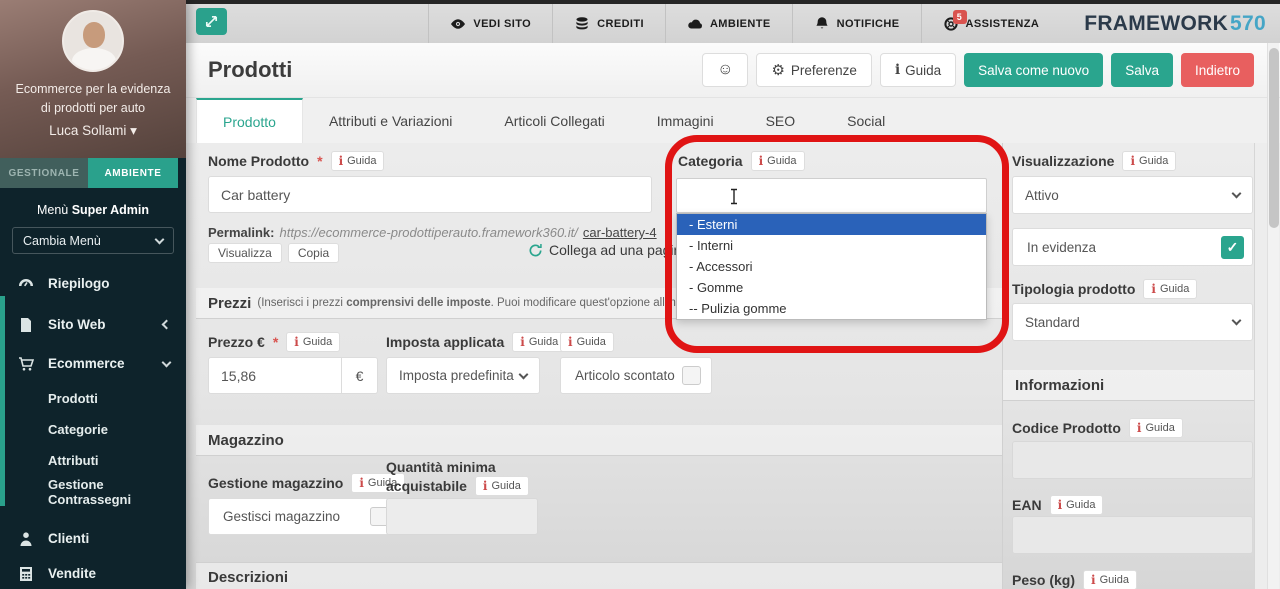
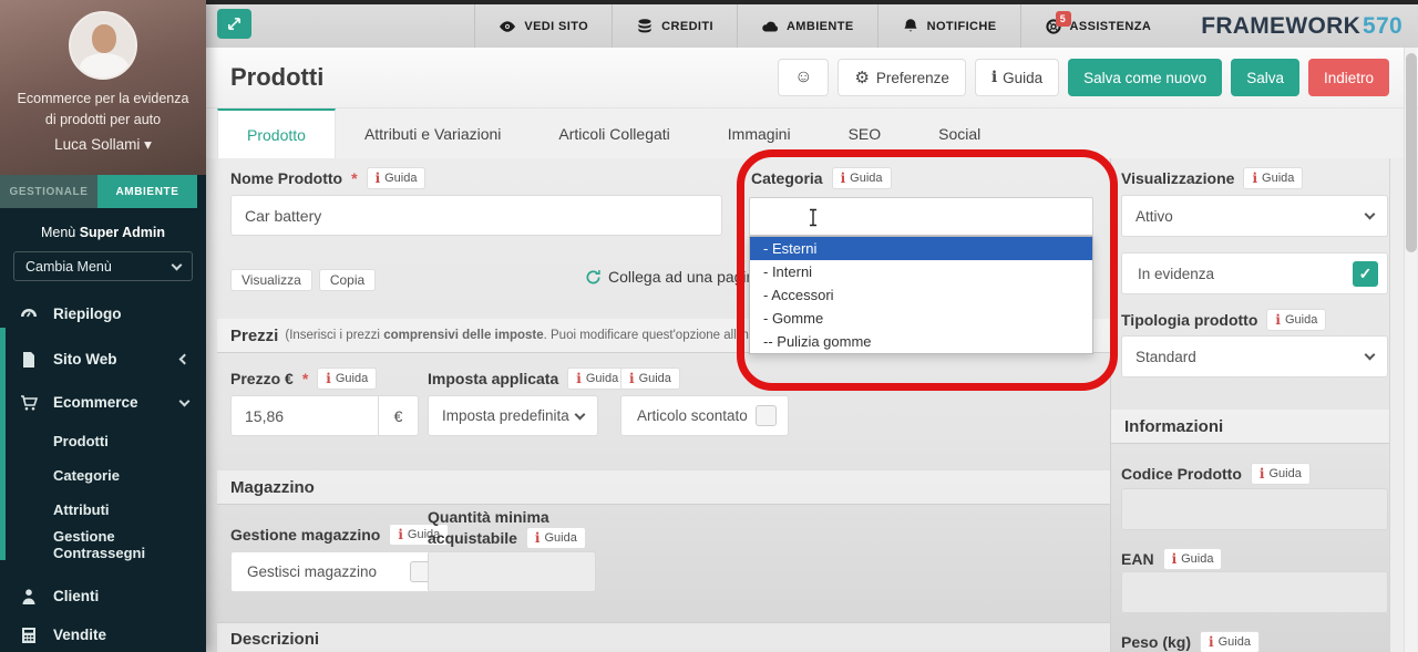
  Ecommerce per la evidenza di prodotti per auto
  Luca Sollami ▾
  GESTIONALE
  AMBIENTE
  Menù Super Admin
  Cambia Menù
  Riepilogo
  Sito Web
  Ecommerce
  Prodotti
  Categorie
  Attributi
  Gestione Contrassegni
  Clienti
  Vendite
  VEDI SITO
  CREDITI
  AMBIENTE
  NOTIFICHE
  5
  ASSISTENZA
  FRAMEWORK
  570
  Prodotti
  ☺
  ⚙
  Preferenze
  i
  Guida
  Salva come nuovo
  Salva
  Indietro
  Prodotto
  Attributi e Variazioni
  Articoli Collegati
  Immagini
  SEO
  Social
  Nome Prodotto
  *
  i
  Guida
  Car battery
- Permalink:
- https://ecommerce-prodottiperauto.framework360.it/
- car-battery-4
  Visualizza
  Copia
  Prezzi
  (Inserisci i prezzi comprensivi delle imposte. Puoi modificare quest'opzione all'in
  Prezzo €
  *
  i
  Guida
  15,86
  €
  Imposta applicata
  i
  Guida
  Imposta predefinita
  i
  Guida
  Articolo scontato
  Magazzino
  Gestione magazzino
  i
  Guida
  Gestisci magazzino
  Quantità minima
  acquistabile
  i
  Guida
  Descrizioni
  Visualizzazione
  i
  Guida
  Attivo
  In evidenza
  ✓
  Tipologia prodotto
  i
  Guida
  Standard
  Informazioni
  Codice Prodotto
  i
  Guida
  EAN
  i
  Guida
  Peso (kg)
  i
  Guida
  Categoria
  i
  Guida
  - Esterni
  - Interni
  - Accessori
  - Gomme
  -- Pulizia gomme
